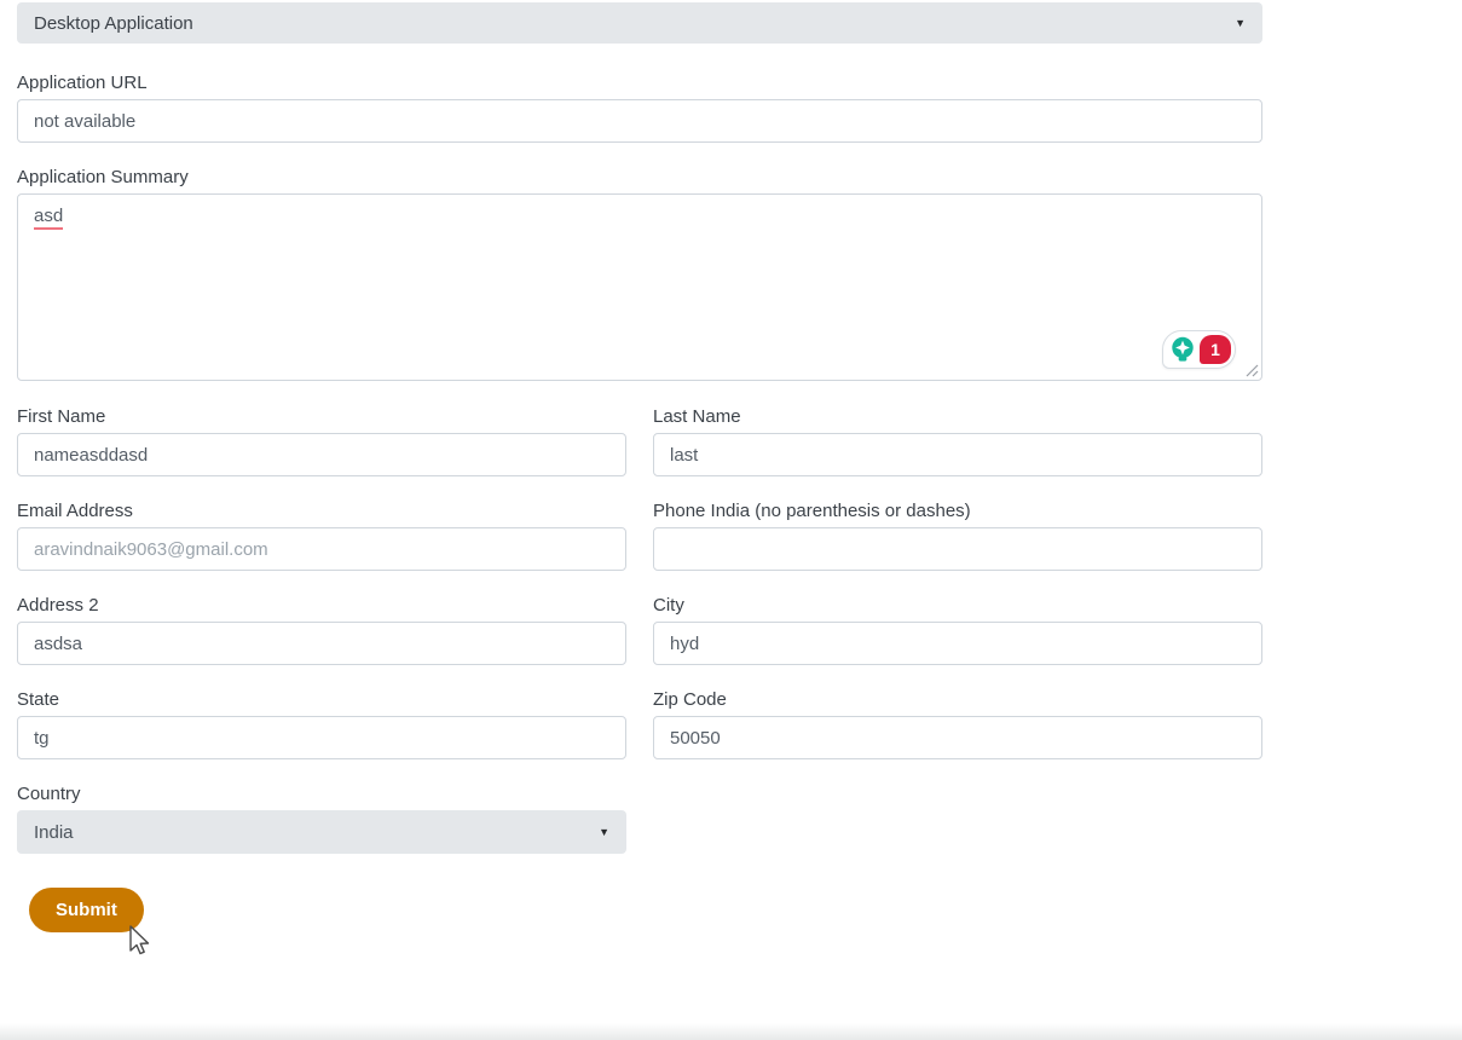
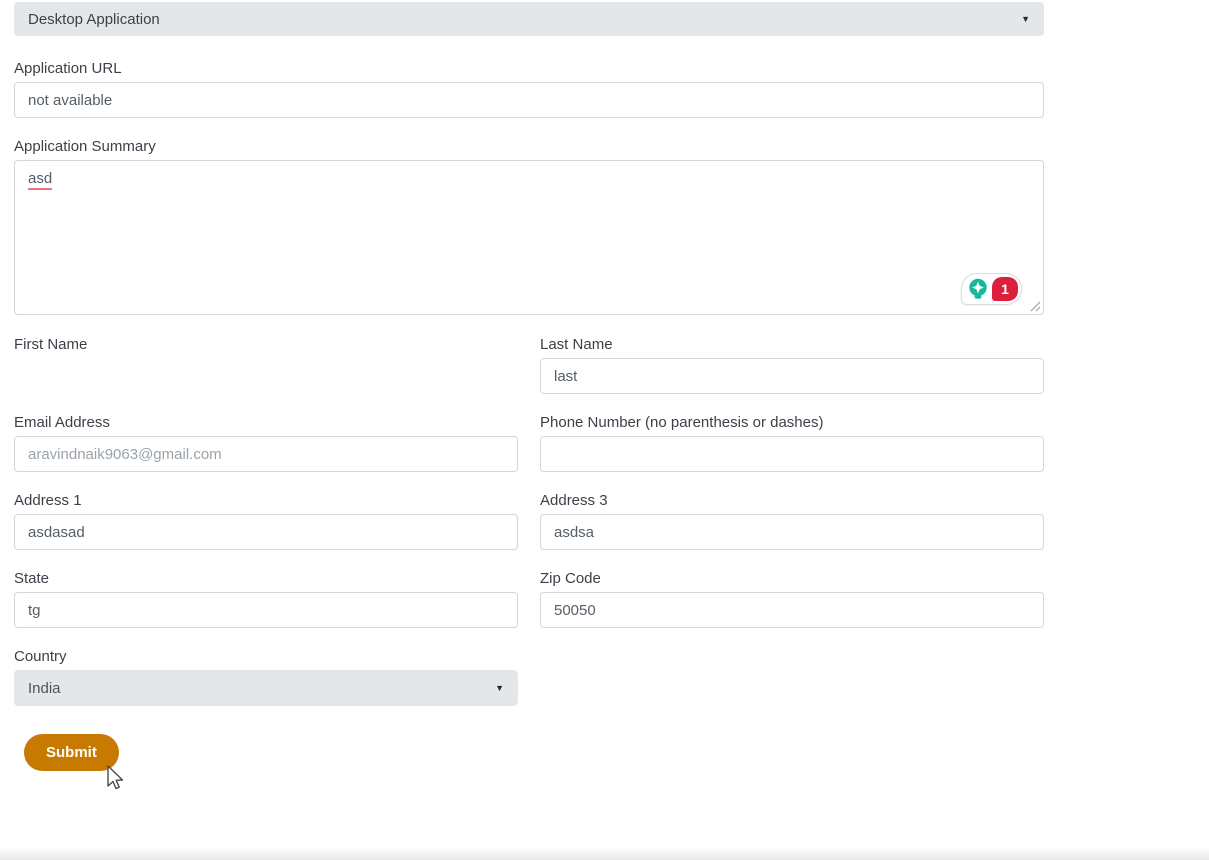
  Desktop Application
  ▼
  Application URL
  not available
  Application Summary
  asd
  1
  First Name
- nameasddasd
  Last Name
  last
  Email Address
  aravindnaik9063@gmail.com
- Phone India (no parenthesis or dashes)
+ Phone Number (no parenthesis or dashes)
+ Address 1
+ asdasad
- Address 2
+ Address 3
  asdsa
- City
- hyd
  State
  tg
  Zip Code
  50050
  Country
  India
  ▼
  Submit
